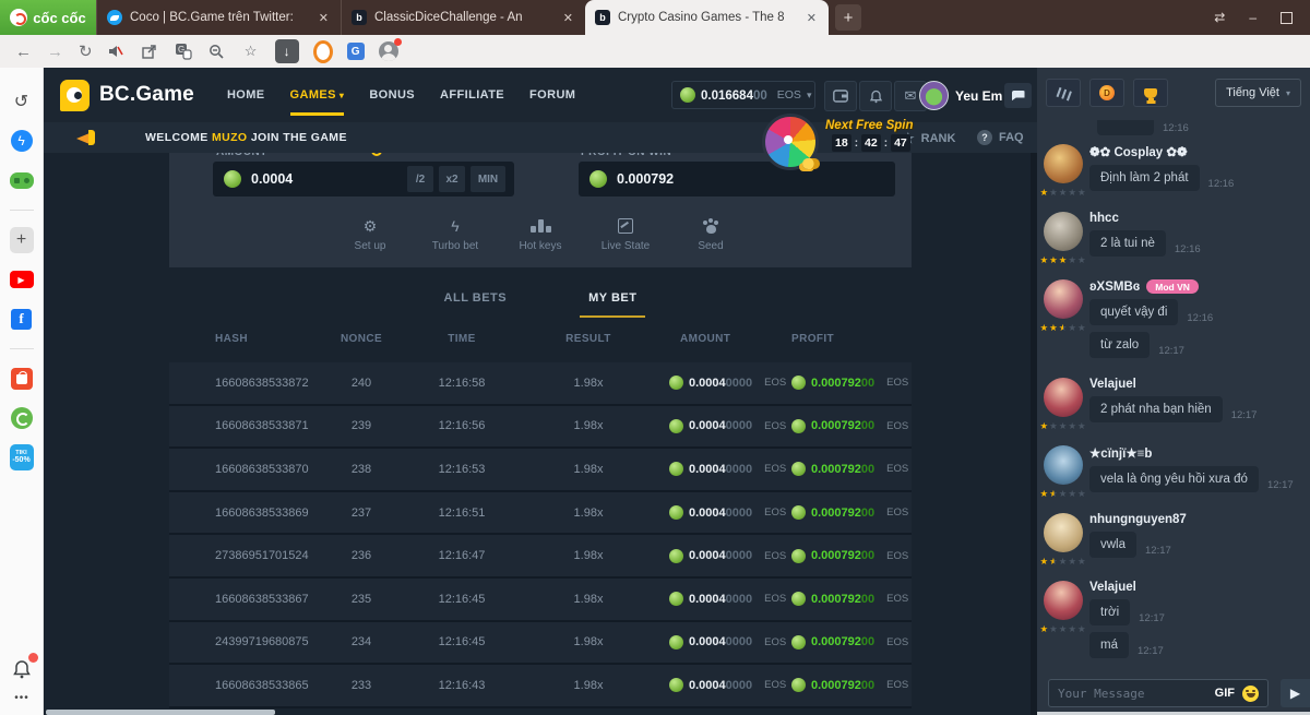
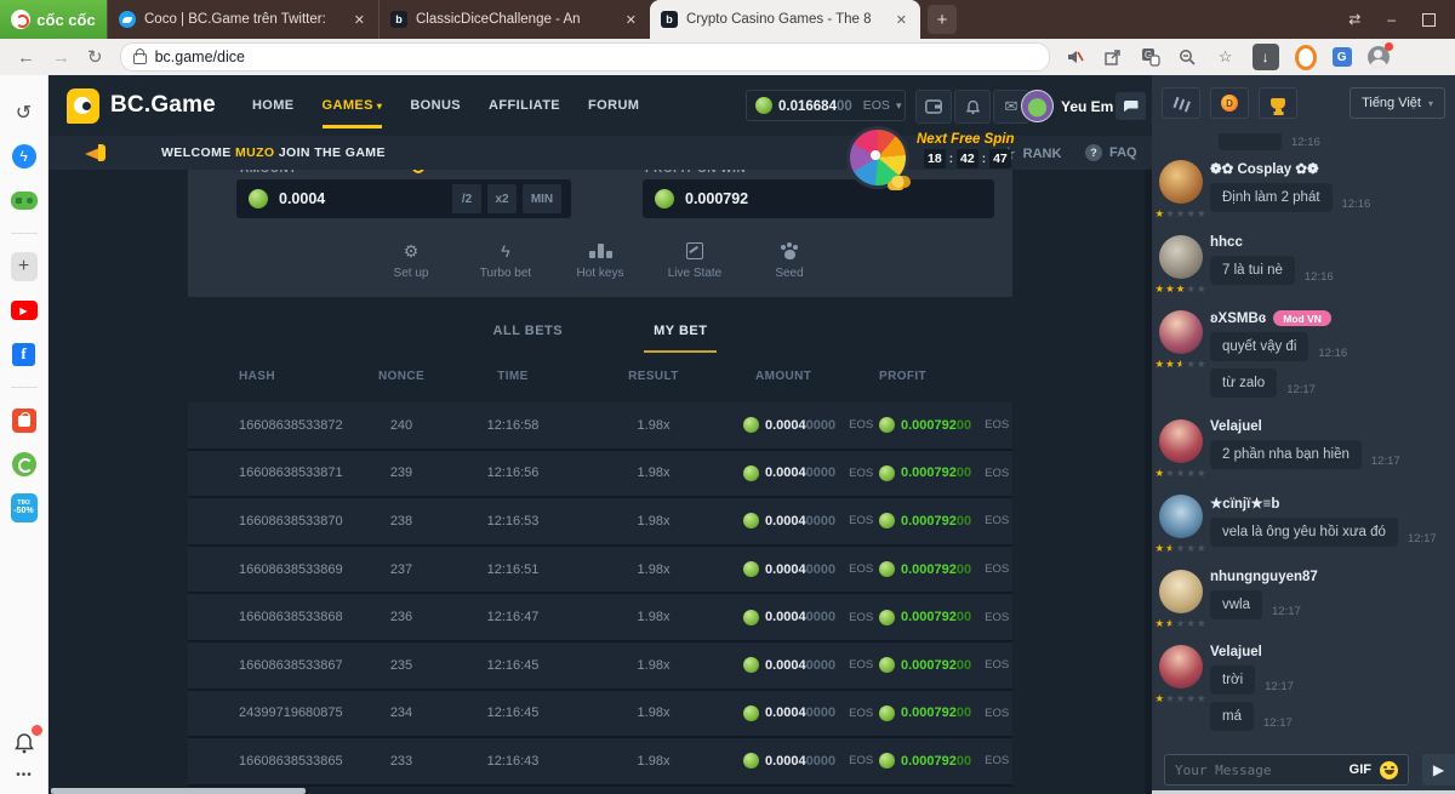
  cốc cốc
  Coco | BC.Game trên Twitter:
  ✕
  b
  ClassicDiceChallenge - An
  ✕
  b
  Crypto Casino Games - The 8
  ✕
  +
  ⇄
  –
  ←
  →
  ↻
+ bc.game/dice
  G
  ☆
  ↓
  G
  ↺
  ϟ
  +
  ▶
  f
  •••
  BC.Game
  HOME
  GAMES ▾
  BONUS
  AFFILIATE
  FORUM
  0.01668400
  EOS
  ▾
  ✉
  Yeu Em
  0.0004
  /2
  x2
  MIN
  0.000792
  ⚙
  Set up
  ϟ
  Turbo bet
  Hot keys
  Live State
  Seed
  WELCOME MUZO JOIN THE GAME
  Next Free Spin
  18
  :
  42
  :
  47
  RANK
  ?
  FAQ
  ALL BETS
  MY BET
  HASH
  NONCE
  TIME
  RESULT
  AMOUNT
  PROFIT
  16608638533872
  240
  12:16:58
  1.98x
  0.00040000
  EOS
  0.00079200
  EOS
  16608638533871
  239
  12:16:56
  1.98x
  0.00040000
  EOS
  0.00079200
  EOS
  16608638533870
  238
  12:16:53
  1.98x
  0.00040000
  EOS
  0.00079200
  EOS
  16608638533869
  237
  12:16:51
  1.98x
  0.00040000
  EOS
  0.00079200
  EOS
- 27386951701524
+ 16608638533868
  236
  12:16:47
  1.98x
  0.00040000
  EOS
  0.00079200
  EOS
  16608638533867
  235
  12:16:45
  1.98x
  0.00040000
  EOS
  0.00079200
  EOS
  24399719680875
  234
  12:16:45
  1.98x
  0.00040000
  EOS
  0.00079200
  EOS
  16608638533865
  233
  12:16:43
  1.98x
  0.00040000
  EOS
  0.00079200
  EOS
  D
  Tiếng Việt
  ▾
  12:16
  ★★★★★
  ❁✿ Cosplay ✿❁
  Định làm 2 phát
  12:16
  ★★★★★
  hhcc
- 2 là tui nè
+ 7 là tui nè
  12:16
  ★★★★★
  ʚXSMBɞ
  Mod VN
  quyết vậy đi
  12:16
  từ zalo
  12:17
  ★★★★★
  Velajuel
- 2 phát nha bạn hiền
+ 2 phần nha bạn hiền
  12:17
  ★★★★★
  ★cïnjï★≡b
  vela là ông yêu hồi xưa đó
  12:17
  ★★★★★
  nhungnguyen87
  vwla
  12:17
  ★★★★★
  Velajuel
  trời
  12:17
  má
  12:17
  Your Message
  GIF
  ▶
